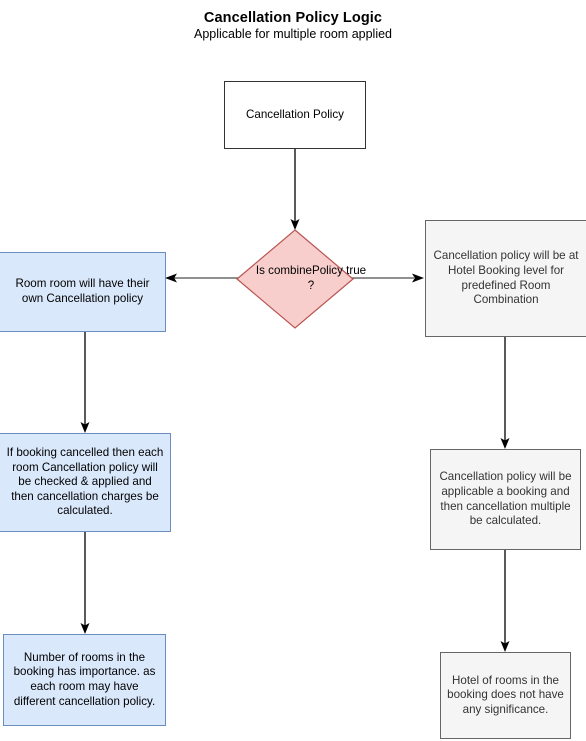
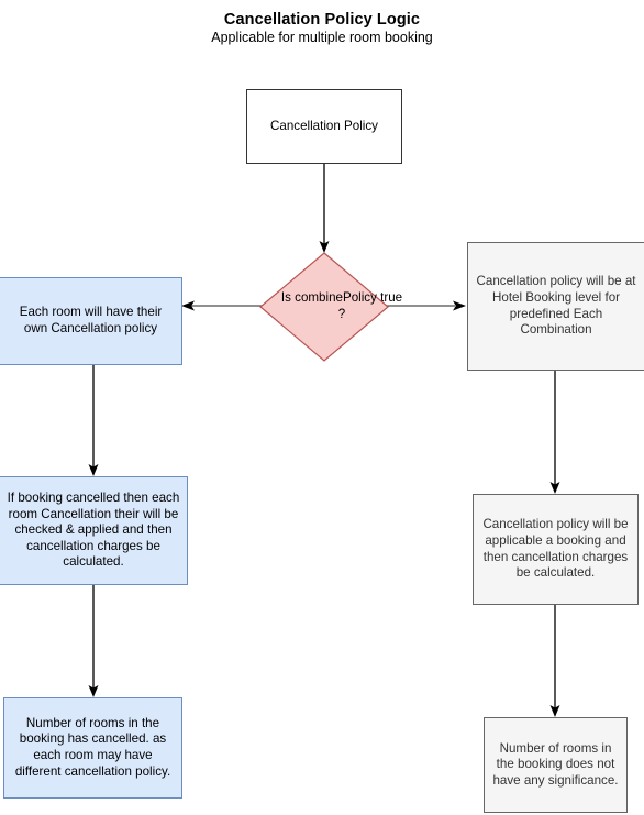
  Cancellation Policy Logic
- Applicable for multiple room applied
+ Applicable for multiple room booking
  Cancellation Policy
  Is combinePolicy true ?
- Room room will have their own Cancellation policy
+ Each room will have their own Cancellation policy
- If booking cancelled then each room Cancellation policy will be checked & applied and then cancellation charges be calculated.
+ If booking cancelled then each room Cancellation their will be checked & applied and then cancellation charges be calculated.
- Number of rooms in the booking has importance. as each room may have different cancellation policy.
+ Number of rooms in the booking has cancelled. as each room may have different cancellation policy.
- Cancellation policy will be at Hotel Booking level for predefined Room Combination
+ Cancellation policy will be at Hotel Booking level for predefined Each Combination
- Cancellation policy will be applicable a booking and then cancellation multiple be calculated.
+ Cancellation policy will be applicable a booking and then cancellation charges be calculated.
- Hotel of rooms in the booking does not have any significance.
+ Number of rooms in the booking does not have any significance.
